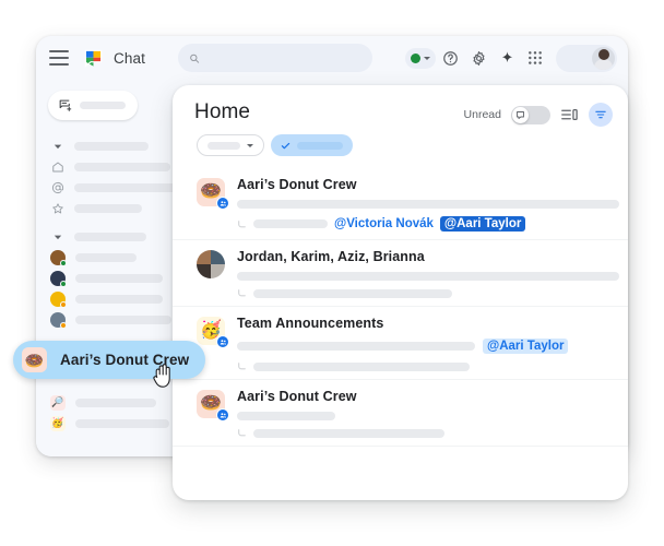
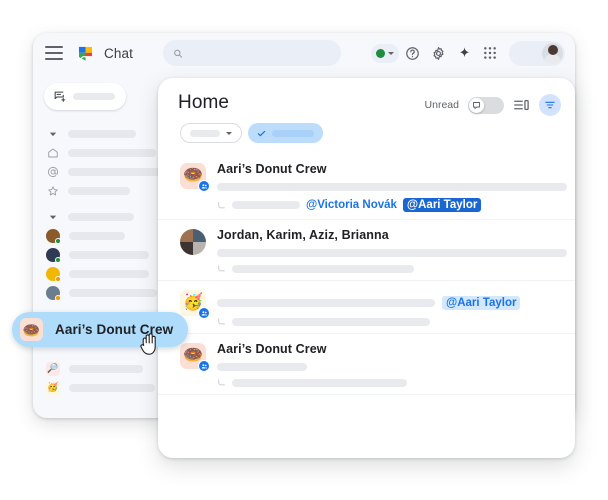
  Chat
  🔎
  🥳
  Home
  Unread
  🍩
  Aari’s Donut Crew
  @Victoria Novák
  @Aari Taylor
  Jordan, Karim, Aziz, Brianna
  🥳
- Team Announcements
  @Aari Taylor
  🍩
  Aari’s Donut Crew
  🍩
  Aari’s Donut Crew
